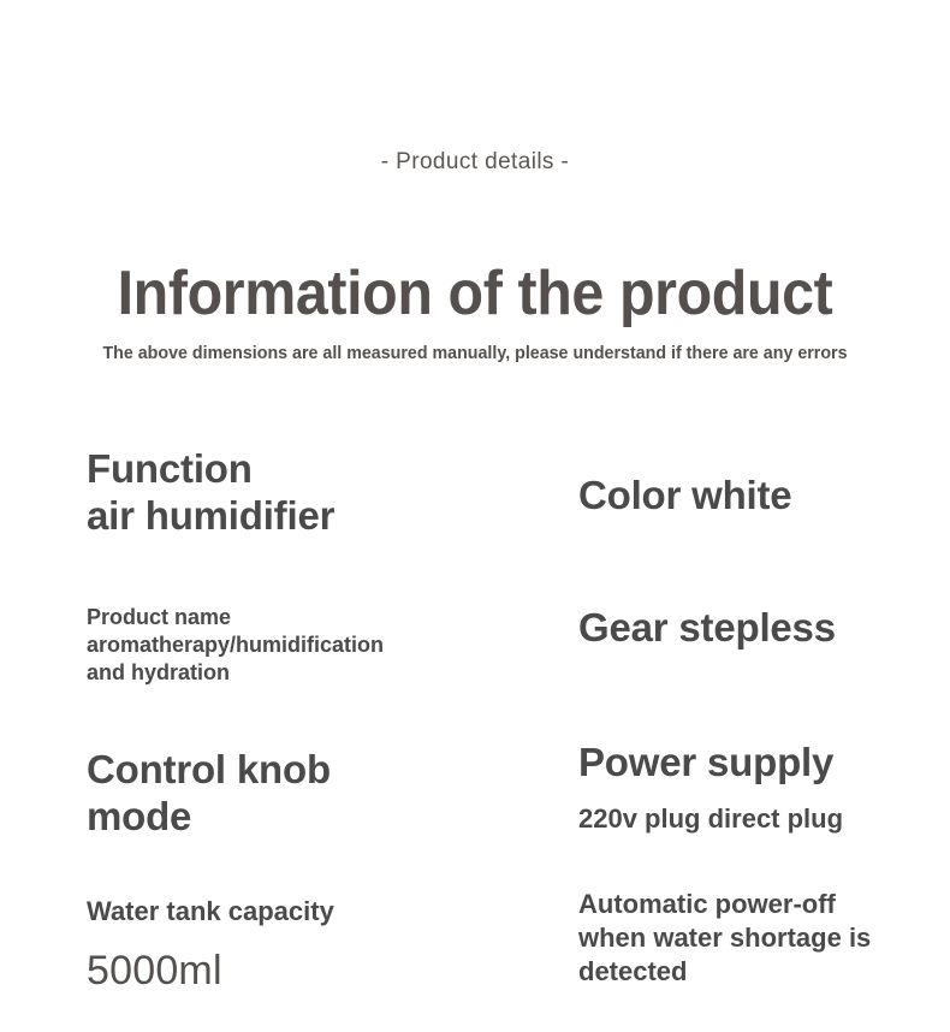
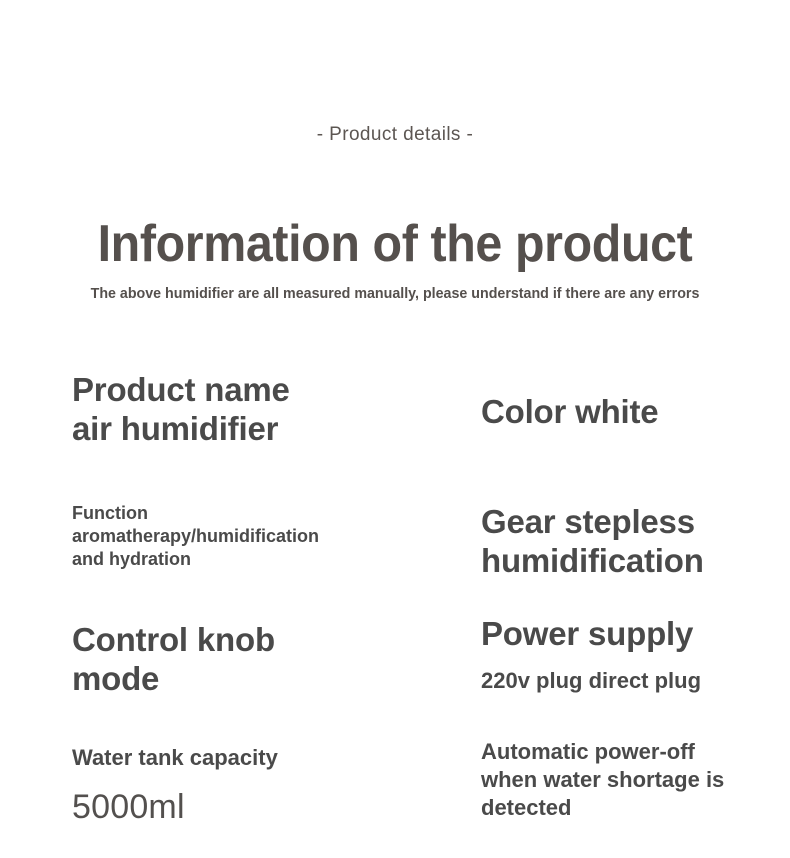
  - Product details -
  Information of the product
- The above dimensions are all measured manually, please understand if there are any errors
+ The above humidifier are all measured manually, please understand if there are any errors
- Function
+ Product name
  air humidifier
- Product name
+ Function
  aromatherapy/humidification
  and hydration
  Control knob
  mode
  Water tank capacity
  5000ml
  Color white
  Gear stepless
+ humidification
  Power supply
  220v plug direct plug
  Automatic power-off
  when water shortage is
  detected
